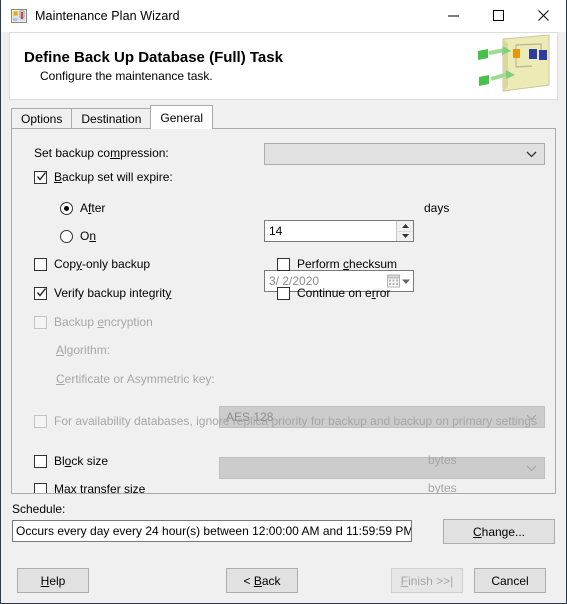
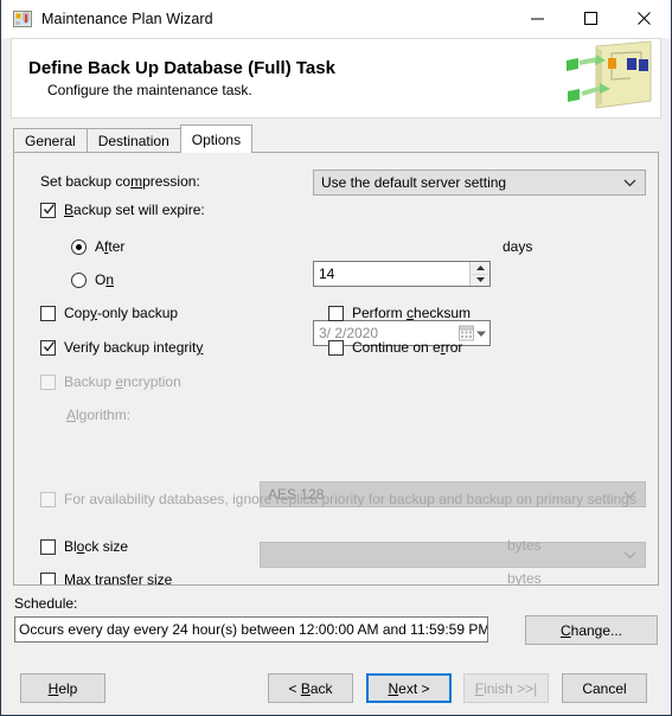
  Maintenance Plan Wizard
  Define Back Up Database (Full) Task
  Configure the maintenance task.
- Options
+ General
  Destination
- General
+ Options
  Set backup compression:
+ Use the default server setting
  Backup set will expire:
  After
  14
  days
  On
  3/ 2/2020
  Copy-only backup
  Perform checksum
  Verify backup integrity
  Continue on error
  Backup encryption
  Algorithm:
  AES 128
- Certificate or Asymmetric key:
  For availability databases, ignore replica priority for backup and backup on primary settings
  Block size
  bytes
  Max transfer size
  bytes
  Schedule:
  Occurs every day every 24 hour(s) between 12:00:00 AM and 11:59:59 PM
  Change...
  Help
  < Back
+ Next >
  Finish >>|
  Cancel
